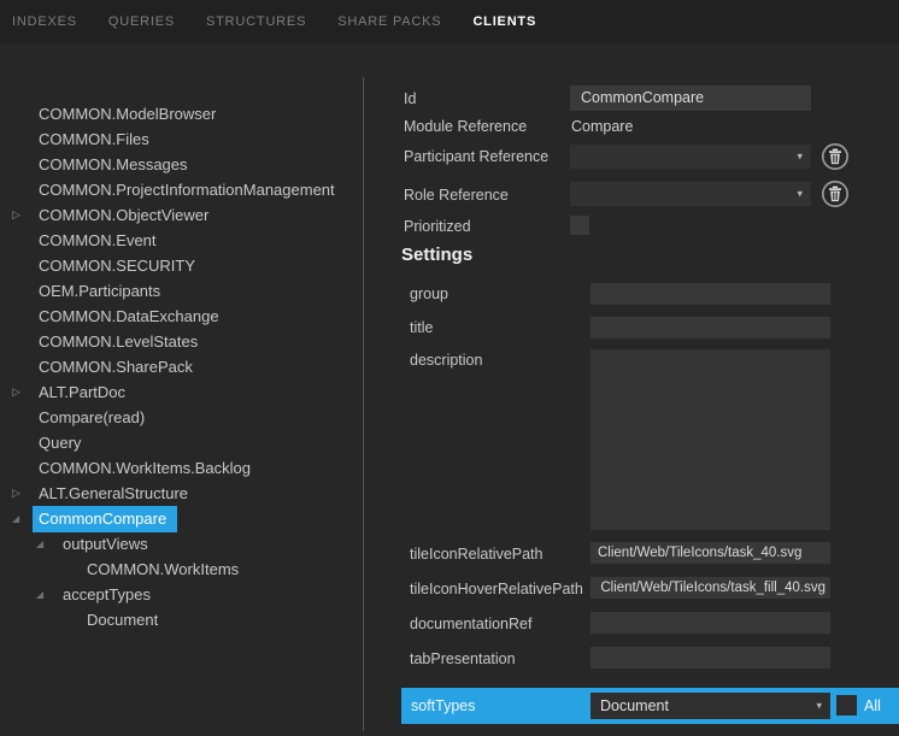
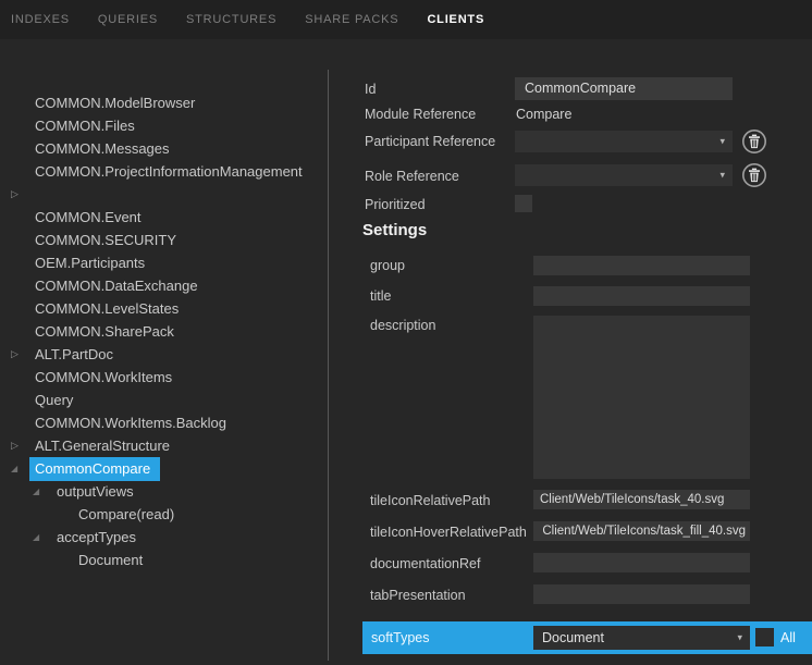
  INDEXES
  QUERIES
  STRUCTURES
  SHARE PACKS
  CLIENTS
  COMMON.ModelBrowser
  COMMON.Files
  COMMON.Messages
  COMMON.ProjectInformationManagement
  ▷
- COMMON.ObjectViewer
  COMMON.Event
  COMMON.SECURITY
  OEM.Participants
  COMMON.DataExchange
  COMMON.LevelStates
  COMMON.SharePack
  ▷
  ALT.PartDoc
- Compare(read)
+ COMMON.WorkItems
  Query
  COMMON.WorkItems.Backlog
  ▷
  ALT.GeneralStructure
  ◢
  CommonCompare
  ◢
  outputViews
- COMMON.WorkItems
+ Compare(read)
  ◢
  acceptTypes
  Document
  Id
  CommonCompare
  Module Reference
  Compare
  Participant Reference
  ▾
  Role Reference
  ▾
  Prioritized
  Settings
  group
  title
  description
  tileIconRelativePath
  Client/Web/TileIcons/task_40.svg
  tileIconHoverRelativePath
  Client/Web/TileIcons/task_fill_40.svg
  documentationRef
  tabPresentation
  softTypes
  Document
  ▾
  All
